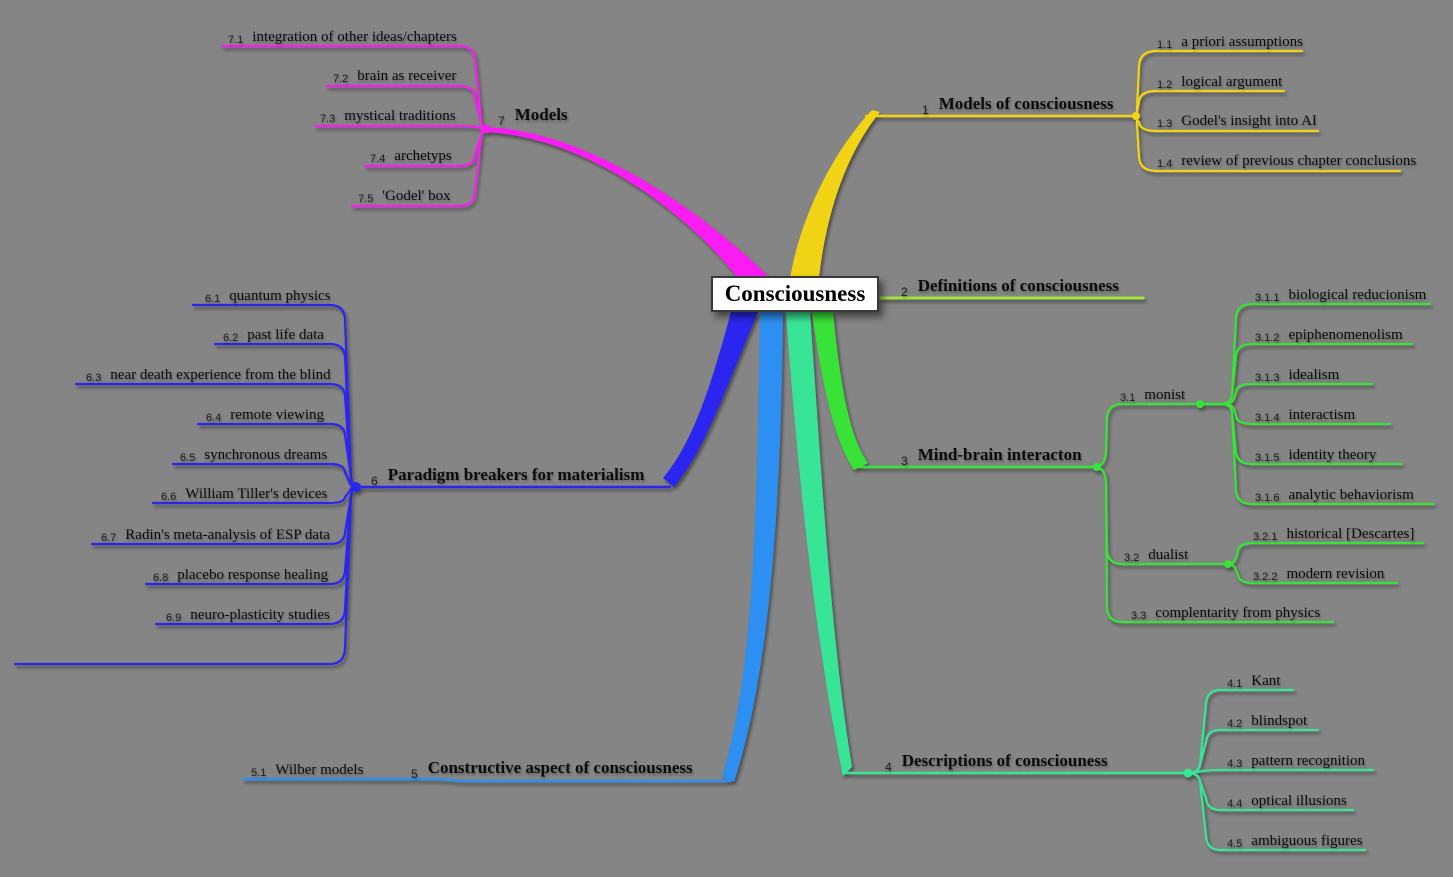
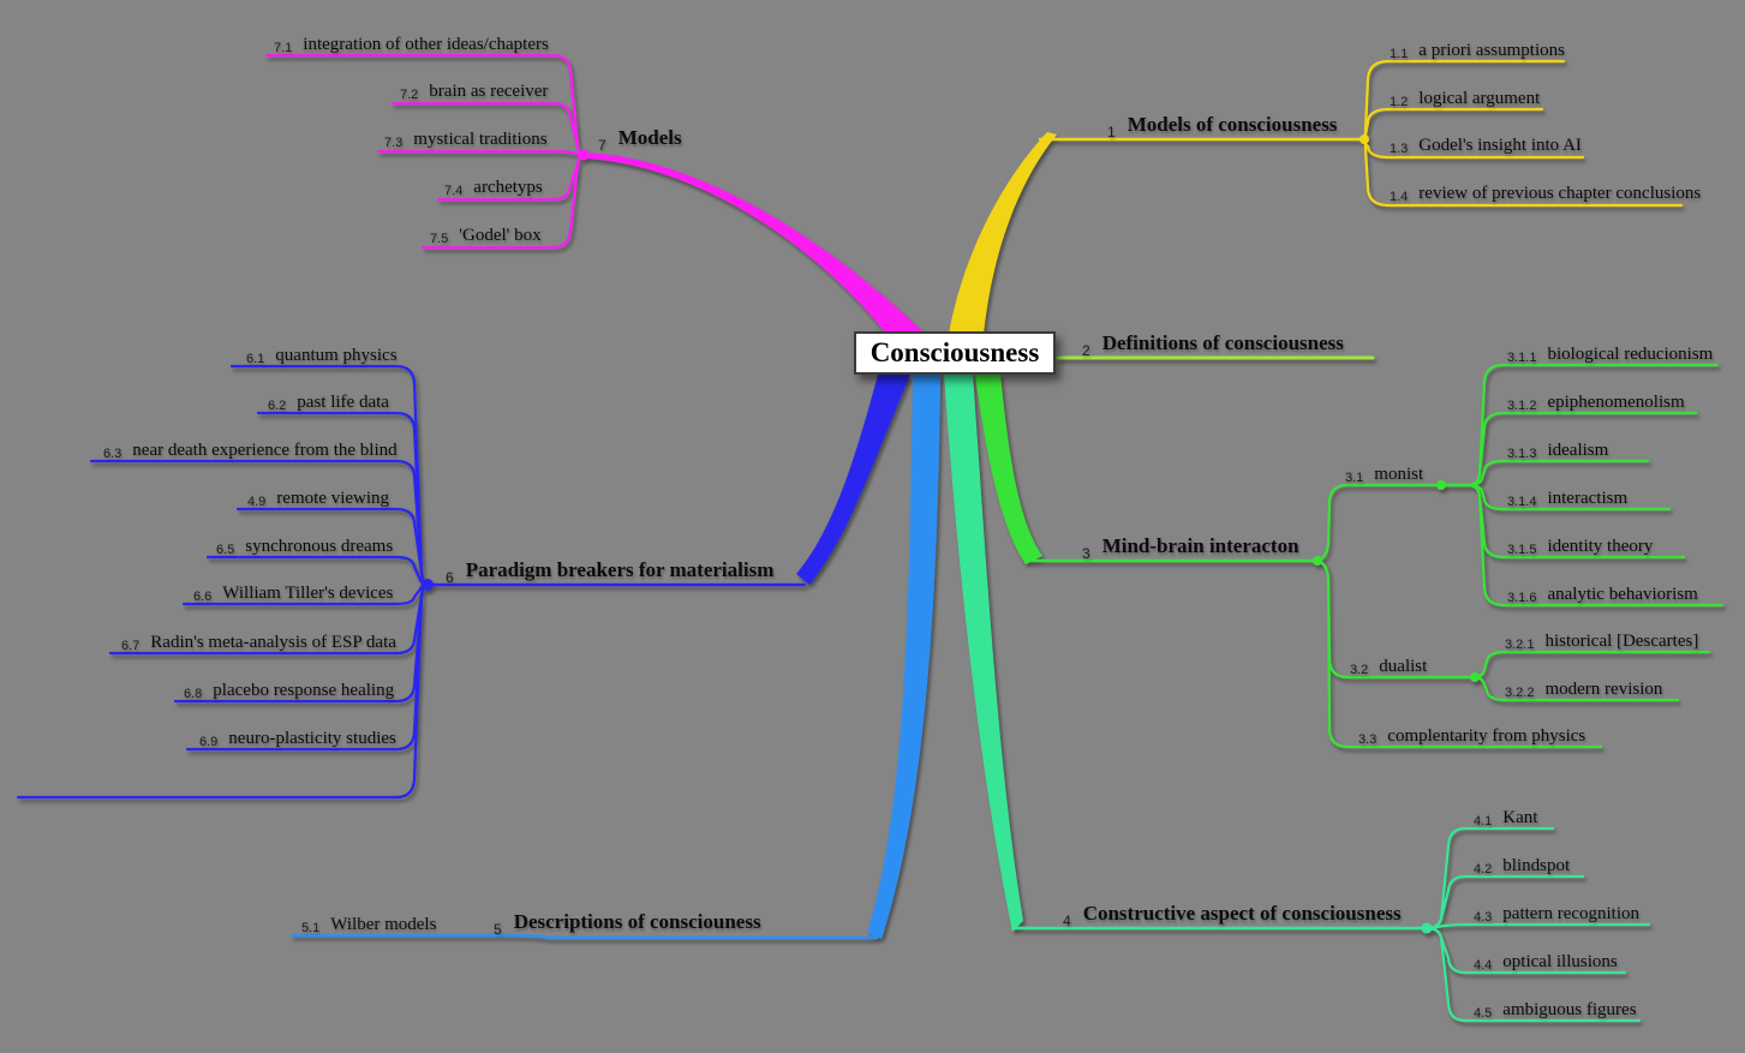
  Consciousness
  1 Models of consciousness
  1.1 a priori assumptions
  1.2 logical argument
  1.3 Godel's insight into AI
  1.4 review of previous chapter conclusions
  2 Definitions of consciousness
  3 Mind-brain interacton
  3.1 monist
  3.1.1 biological reducionism
  3.1.2 epiphenomenolism
  3.1.3 idealism
  3.1.4 interactism
  3.1.5 identity theory
  3.1.6 analytic behaviorism
  3.2 dualist
  3.2.1 historical [Descartes]
  3.2.2 modern revision
  3.3 complentarity from physics
- 4 Descriptions of consciouness
+ 4 Constructive aspect of consciousness
  4.1 Kant
  4.2 blindspot
  4.3 pattern recognition
  4.4 optical illusions
  4.5 ambiguous figures
- 5 Constructive aspect of consciousness
+ 5 Descriptions of consciouness
  5.1 Wilber models
  6 Paradigm breakers for materialism
  6.1 quantum physics
  6.2 past life data
  6.3 near death experience from the blind
- 6.4 remote viewing
+ 4.9 remote viewing
  6.5 synchronous dreams
  6.6 William Tiller's devices
  6.7 Radin's meta-analysis of ESP data
  6.8 placebo response healing
  6.9 neuro-plasticity studies
  7 Models
  7.1 integration of other ideas/chapters
  7.2 brain as receiver
  7.3 mystical traditions
  7.4 archetyps
  7.5 'Godel' box
